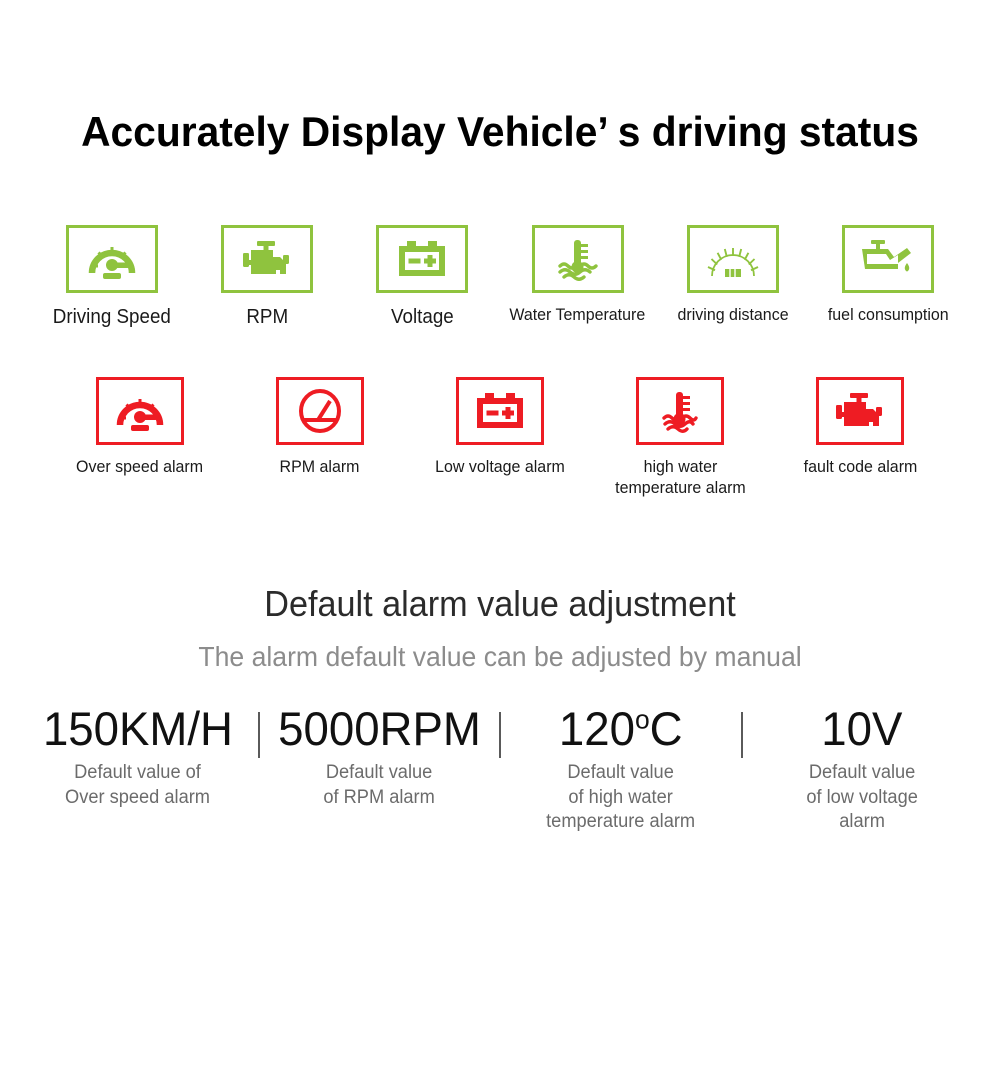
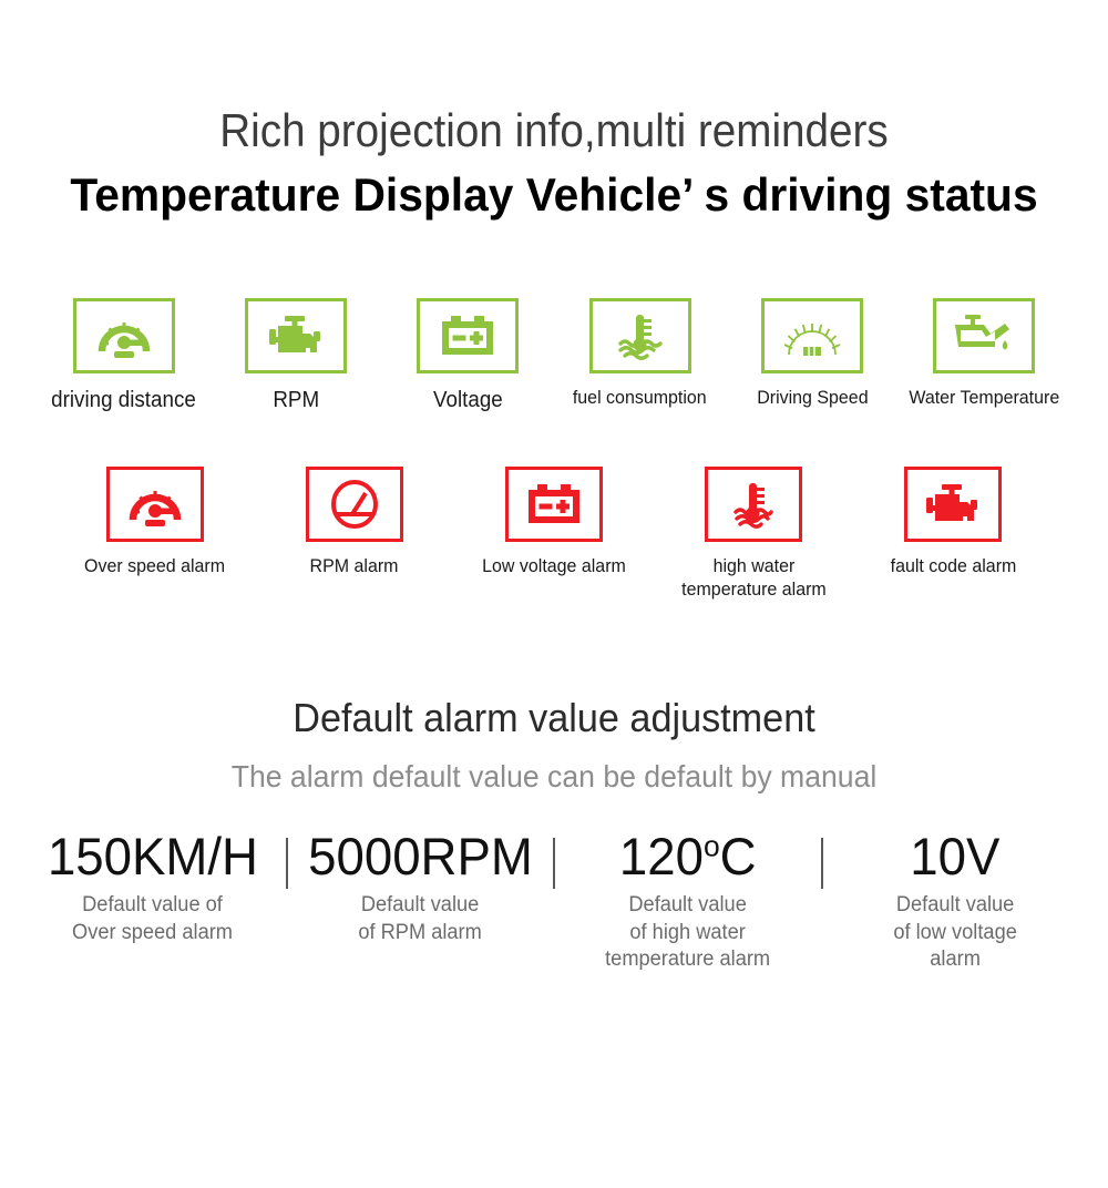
+ Rich projection info,multi reminders
- Accurately Display Vehicle’ s driving status
+ Temperature Display Vehicle’ s driving status
- Driving Speed
+ driving distance
  RPM
  Voltage
- Water Temperature
+ fuel consumption
- driving distance
+ Driving Speed
- fuel consumption
+ Water Temperature
  Over speed alarm
  RPM alarm
  Low voltage alarm
  high water
  temperature alarm
  fault code alarm
  Default alarm value adjustment
- The alarm default value can be adjusted by manual
+ The alarm default value can be default by manual
  150KM/H
  Default value of
  Over speed alarm
  5000RPM
  Default value
  of RPM alarm
  120oC
  Default value
  of high water
  temperature alarm
  10V
  Default value
  of low voltage
  alarm
